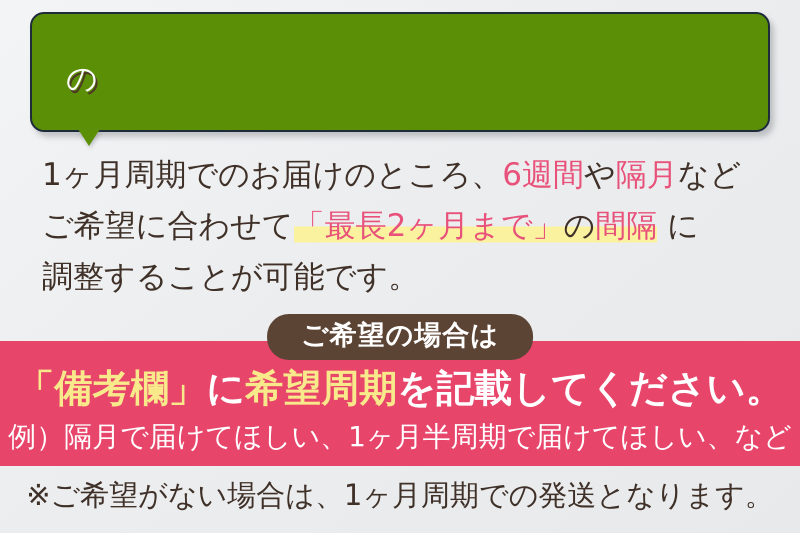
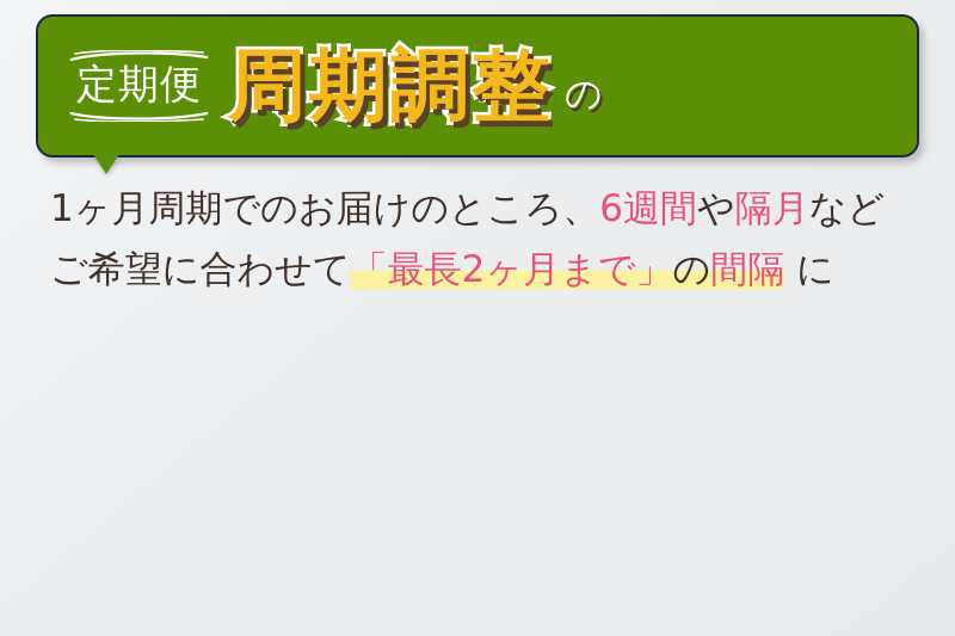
+ 定期便
+ 周期調整
  の
  1ヶ月周期でのお届けのところ、6週間や隔月など
  ご希望に合わせて「最長2ヶ月まで」の間隔 に
- 調整することが可能です。
- ご希望の場合は
- 「備考欄」に希望周期を記載してください。
- 例）隔月で届けてほしい、1ヶ月半周期で届けてほしい、など
- ※ご希望がない場合は、1ヶ月周期での発送となります。
